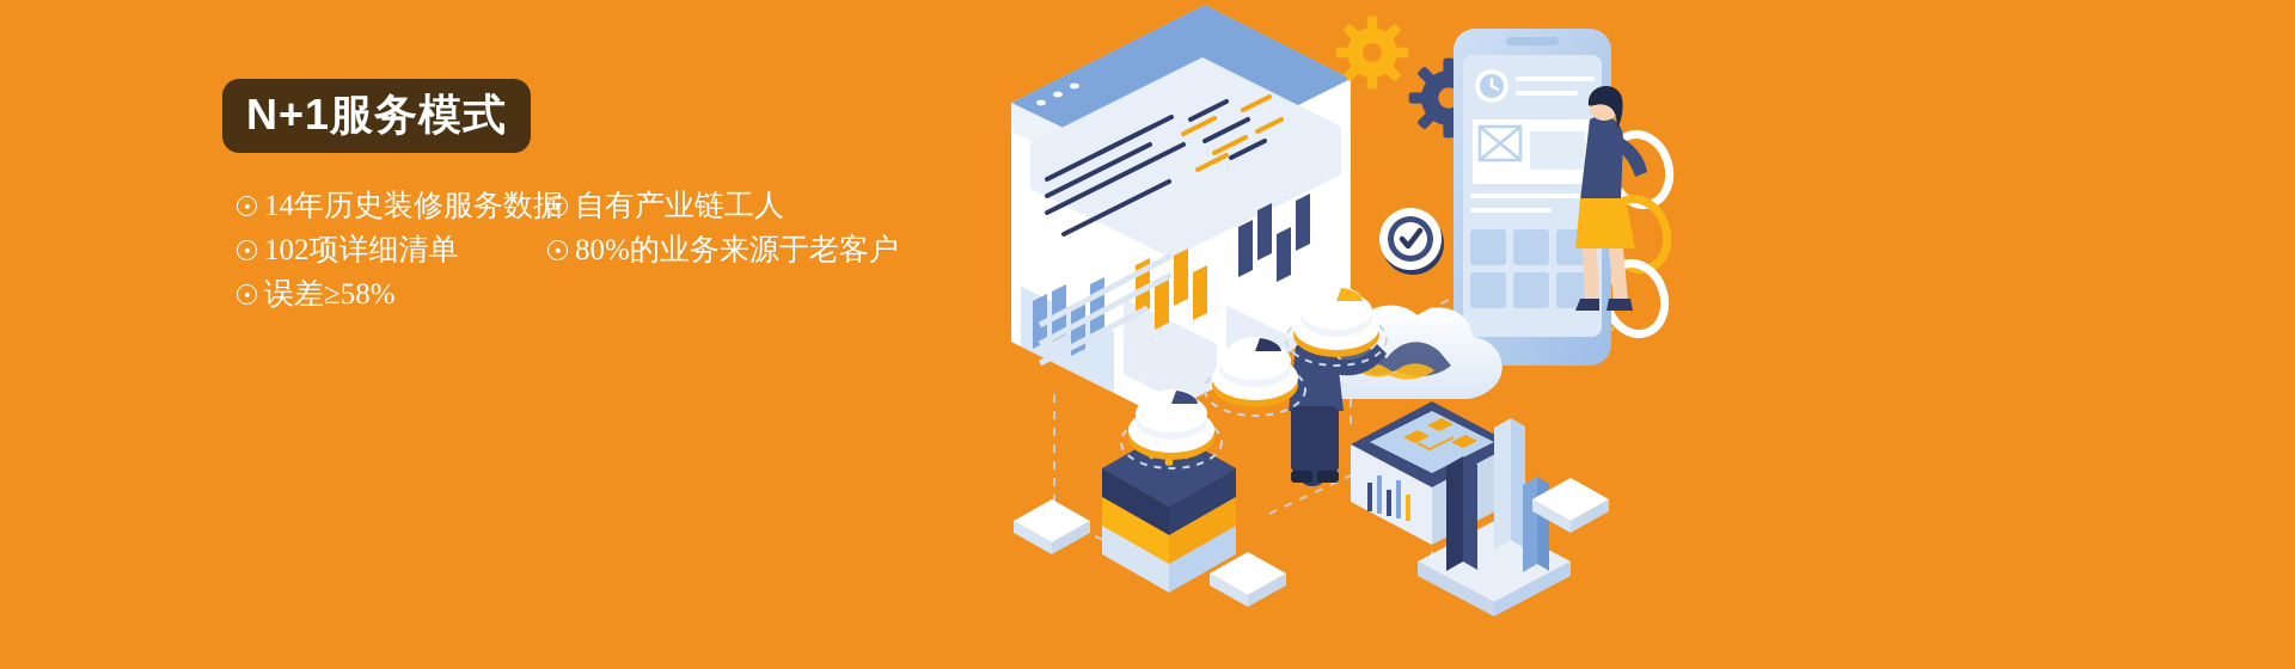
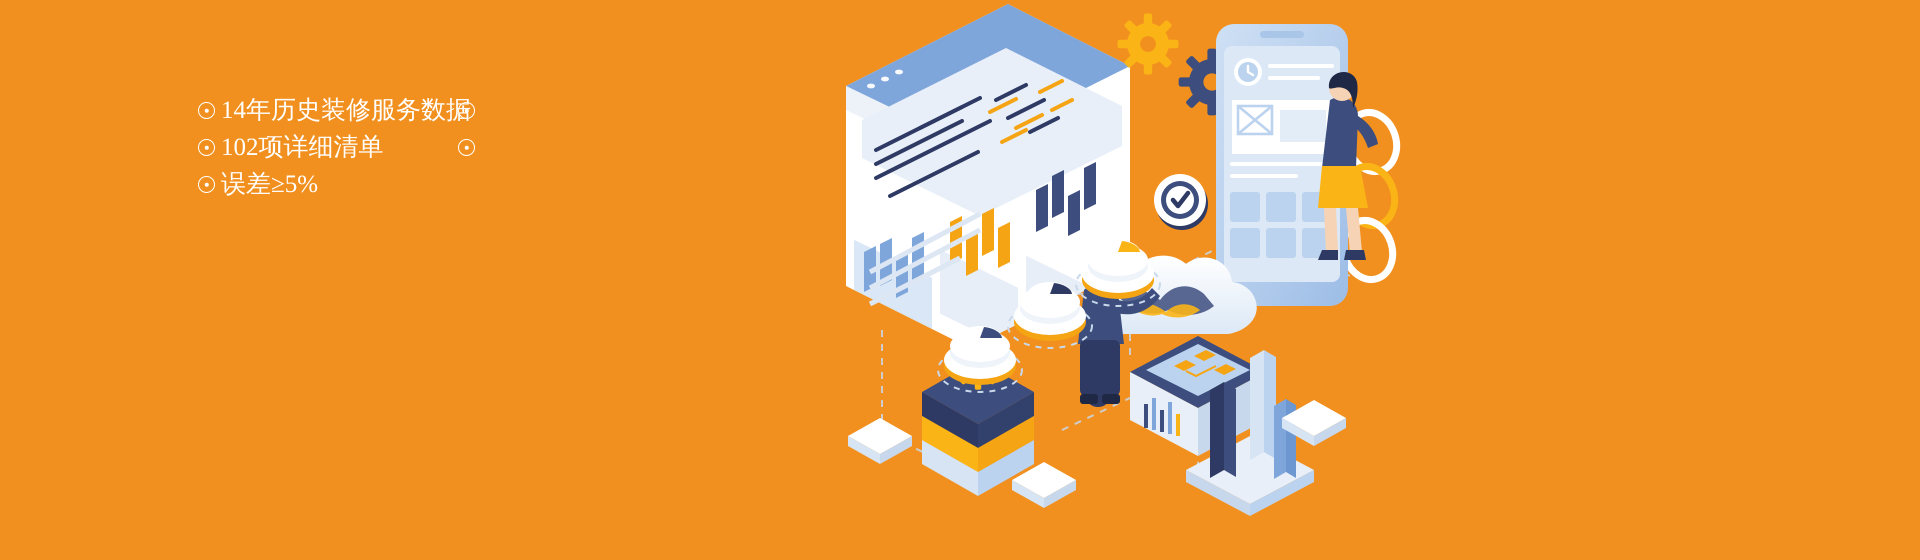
- N+1服务模式
  14年历史装修服务数
  102项详细清单
- 误差≥58%
+ 误差≥5%
- 自有产业链工人
- 80%的业务来源于老客户
